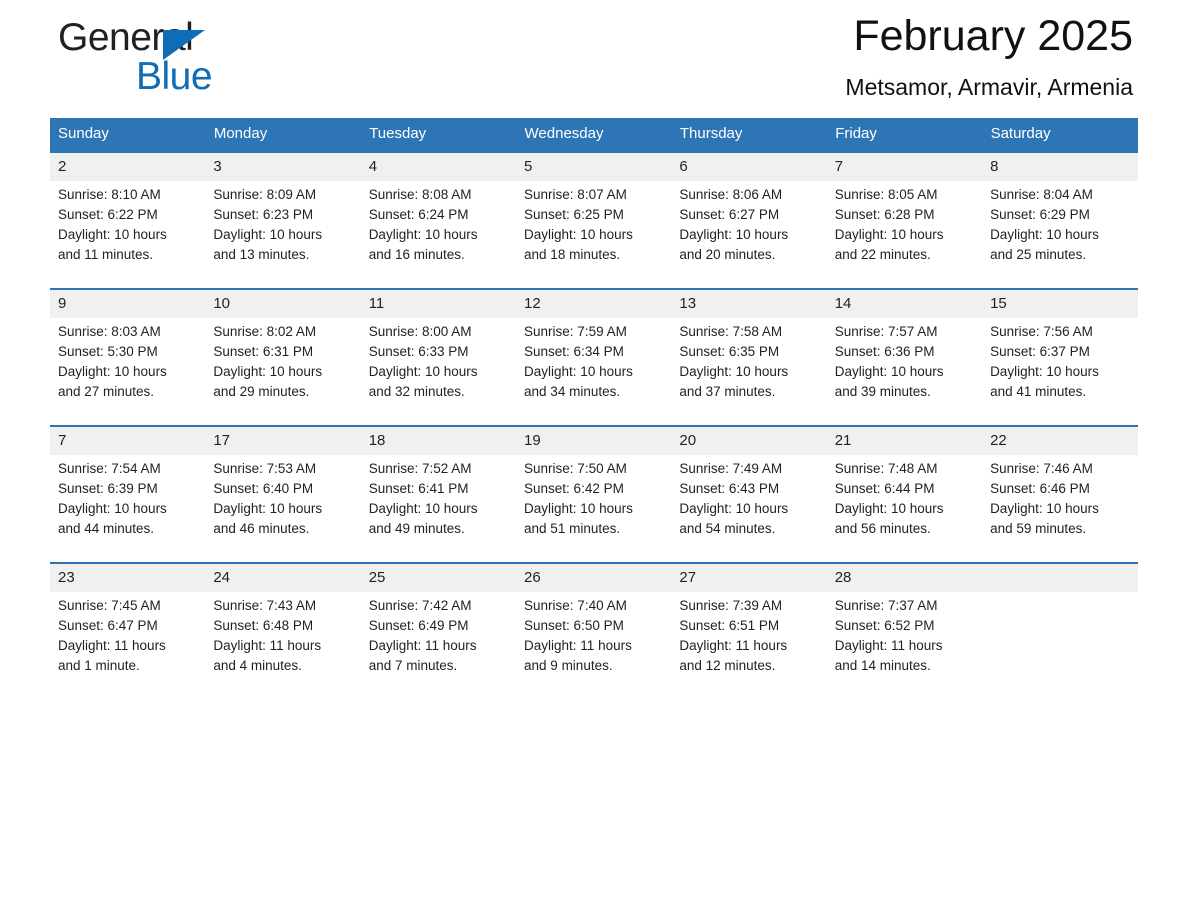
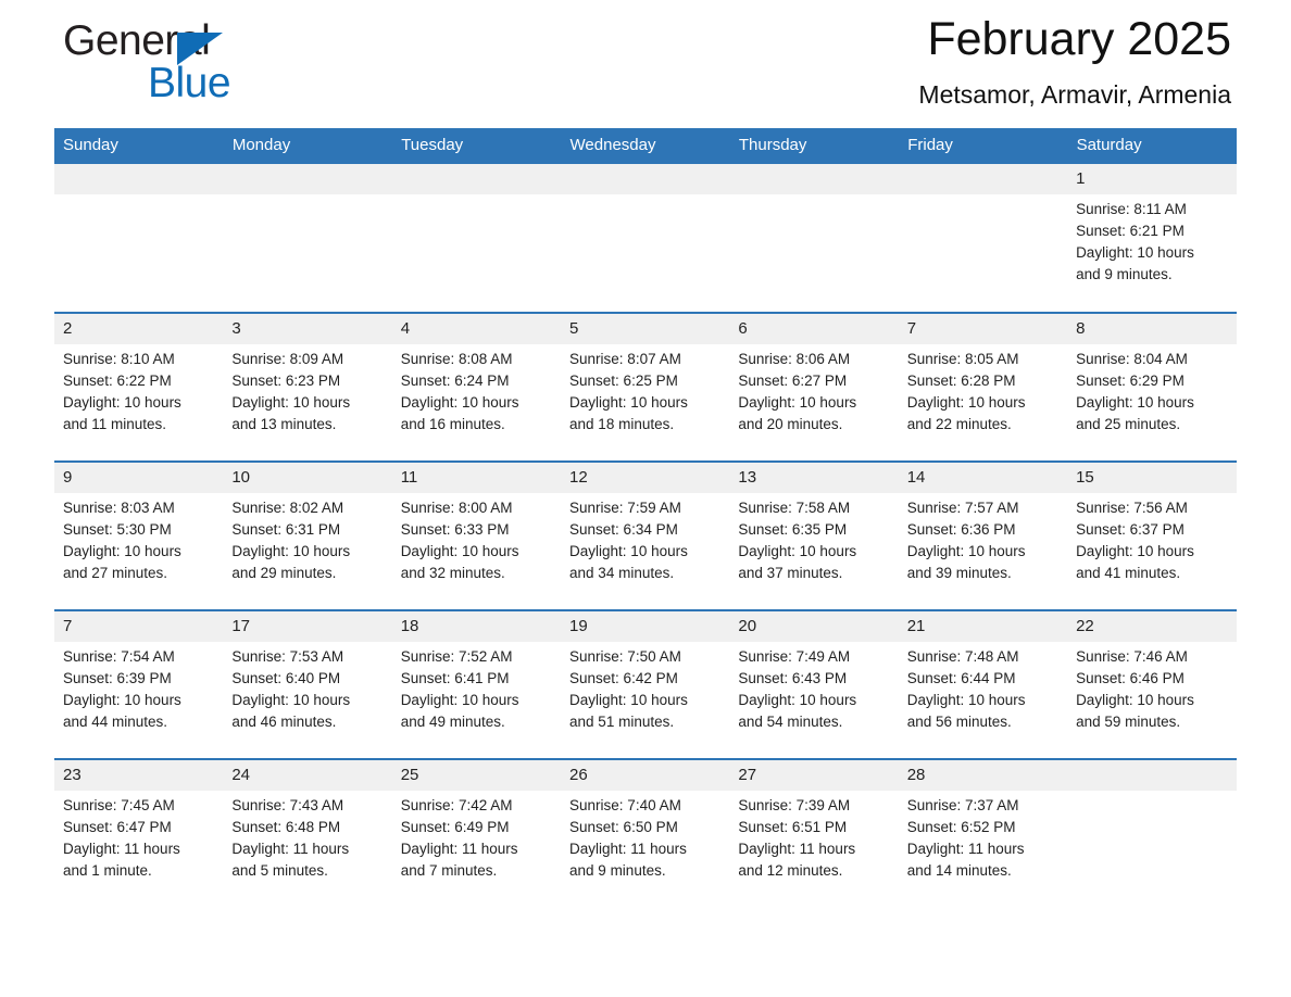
  General
  Blue
  February 2025
  Metsamor, Armavir, Armenia
  Sunday	Monday	Tuesday	Wednesday	Thursday	Friday	Saturday
+ 						1 Sunrise: 8:11 AM Sunset: 6:21 PM Daylight: 10 hours and 9 minutes.
  2 Sunrise: 8:10 AM Sunset: 6:22 PM Daylight: 10 hours and 11 minutes.	3 Sunrise: 8:09 AM Sunset: 6:23 PM Daylight: 10 hours and 13 minutes.	4 Sunrise: 8:08 AM Sunset: 6:24 PM Daylight: 10 hours and 16 minutes.	5 Sunrise: 8:07 AM Sunset: 6:25 PM Daylight: 10 hours and 18 minutes.	6 Sunrise: 8:06 AM Sunset: 6:27 PM Daylight: 10 hours and 20 minutes.	7 Sunrise: 8:05 AM Sunset: 6:28 PM Daylight: 10 hours and 22 minutes.	8 Sunrise: 8:04 AM Sunset: 6:29 PM Daylight: 10 hours and 25 minutes.
  9 Sunrise: 8:03 AM Sunset: 5:30 PM Daylight: 10 hours and 27 minutes.	10 Sunrise: 8:02 AM Sunset: 6:31 PM Daylight: 10 hours and 29 minutes.	11 Sunrise: 8:00 AM Sunset: 6:33 PM Daylight: 10 hours and 32 minutes.	12 Sunrise: 7:59 AM Sunset: 6:34 PM Daylight: 10 hours and 34 minutes.	13 Sunrise: 7:58 AM Sunset: 6:35 PM Daylight: 10 hours and 37 minutes.	14 Sunrise: 7:57 AM Sunset: 6:36 PM Daylight: 10 hours and 39 minutes.	15 Sunrise: 7:56 AM Sunset: 6:37 PM Daylight: 10 hours and 41 minutes.
  7 Sunrise: 7:54 AM Sunset: 6:39 PM Daylight: 10 hours and 44 minutes.	17 Sunrise: 7:53 AM Sunset: 6:40 PM Daylight: 10 hours and 46 minutes.	18 Sunrise: 7:52 AM Sunset: 6:41 PM Daylight: 10 hours and 49 minutes.	19 Sunrise: 7:50 AM Sunset: 6:42 PM Daylight: 10 hours and 51 minutes.	20 Sunrise: 7:49 AM Sunset: 6:43 PM Daylight: 10 hours and 54 minutes.	21 Sunrise: 7:48 AM Sunset: 6:44 PM Daylight: 10 hours and 56 minutes.	22 Sunrise: 7:46 AM Sunset: 6:46 PM Daylight: 10 hours and 59 minutes.
- 23 Sunrise: 7:45 AM Sunset: 6:47 PM Daylight: 11 hours and 1 minute.	24 Sunrise: 7:43 AM Sunset: 6:48 PM Daylight: 11 hours and 4 minutes.	25 Sunrise: 7:42 AM Sunset: 6:49 PM Daylight: 11 hours and 7 minutes.	26 Sunrise: 7:40 AM Sunset: 6:50 PM Daylight: 11 hours and 9 minutes.	27 Sunrise: 7:39 AM Sunset: 6:51 PM Daylight: 11 hours and 12 minutes.	28 Sunrise: 7:37 AM Sunset: 6:52 PM Daylight: 11 hours and 14 minutes.
+ 23 Sunrise: 7:45 AM Sunset: 6:47 PM Daylight: 11 hours and 1 minute.	24 Sunrise: 7:43 AM Sunset: 6:48 PM Daylight: 11 hours and 5 minutes.	25 Sunrise: 7:42 AM Sunset: 6:49 PM Daylight: 11 hours and 7 minutes.	26 Sunrise: 7:40 AM Sunset: 6:50 PM Daylight: 11 hours and 9 minutes.	27 Sunrise: 7:39 AM Sunset: 6:51 PM Daylight: 11 hours and 12 minutes.	28 Sunrise: 7:37 AM Sunset: 6:52 PM Daylight: 11 hours and 14 minutes.
